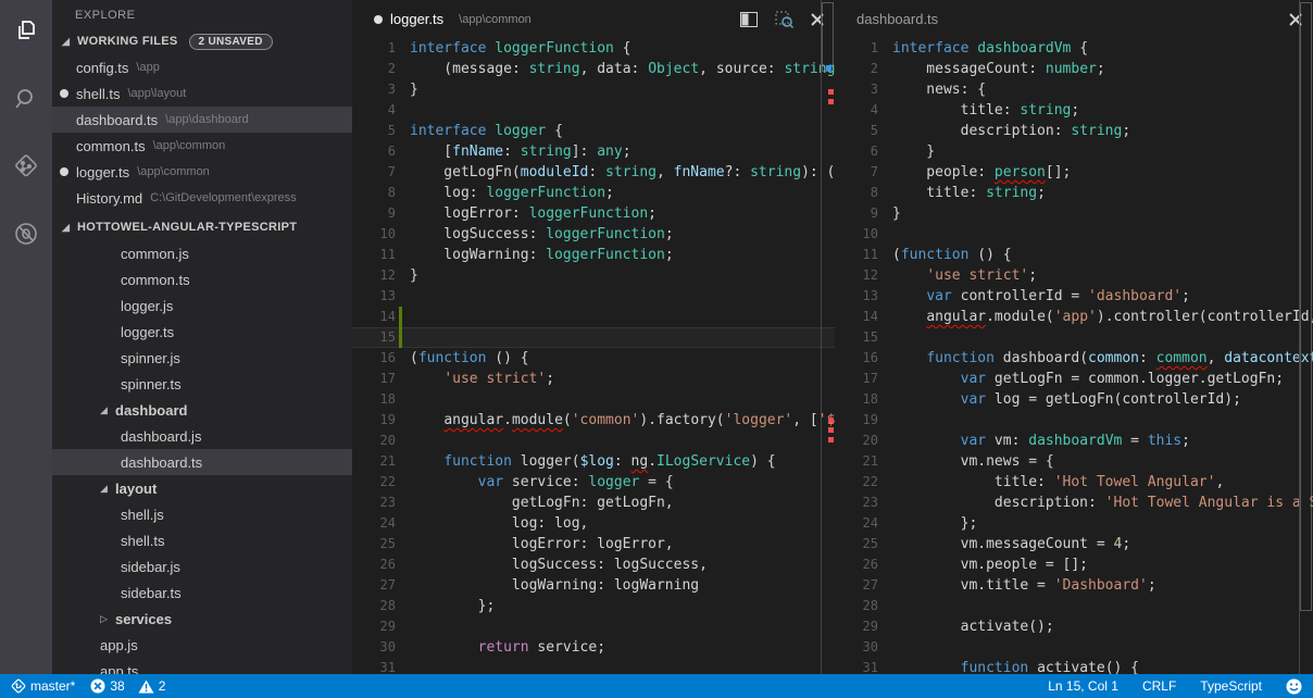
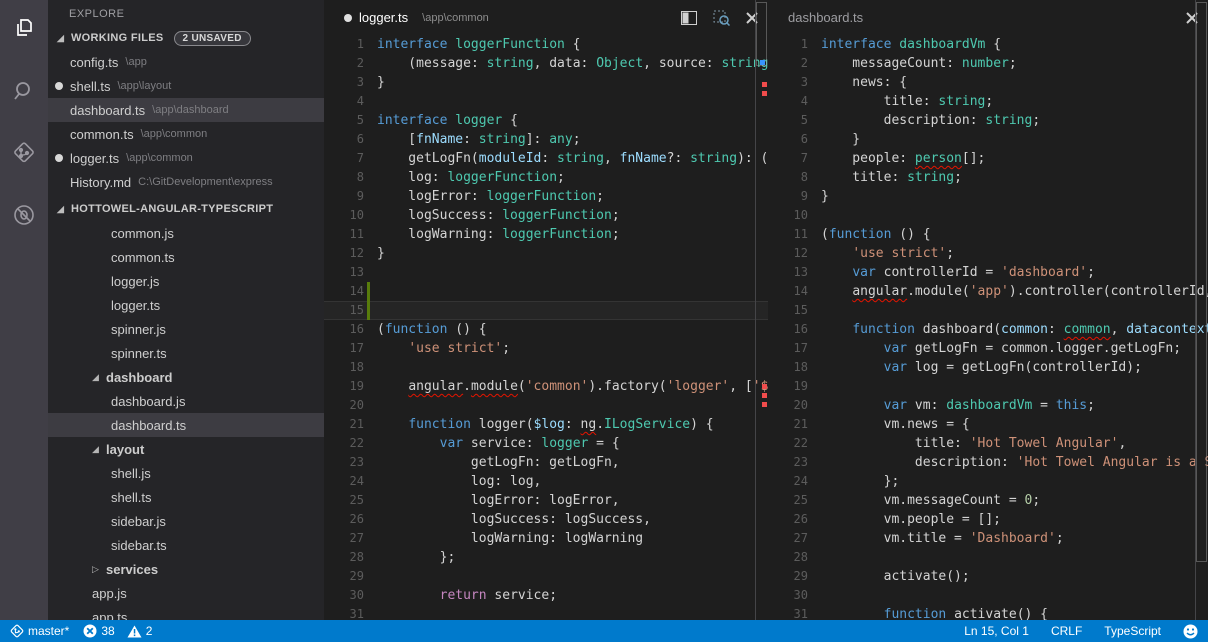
  EXPLORE
  ◢
  WORKING FILES
  2 UNSAVED
  config.ts
  \app
  shell.ts
  \app\layout
  dashboard.ts
  \app\dashboard
  common.ts
  \app\common
  logger.ts
  \app\common
  History.md
  C:\GitDevelopment\express
  ◢
  HOTTOWEL-ANGULAR-TYPESCRIPT
  common.js
  common.ts
  logger.js
  logger.ts
  spinner.js
  spinner.ts
  ◢
  dashboard
  dashboard.js
  dashboard.ts
  ◢
  layout
  shell.js
  shell.ts
  sidebar.js
  sidebar.ts
  ▷
  services
  app.js
  app.ts
  logger.ts
  \app\common
  1 interface loggerFunction {
  2 (message: string, data: Object, source: strin
  3 }
  4
  5 interface logger {
  6 [fnName: string]: any;
  7 getLogFn(moduleId: string, fnName?: string): (
  8 log: loggerFunction;
  9 logError: loggerFunction;
  10 logSuccess: loggerFunction;
  11 logWarning: loggerFunction;
  12 }
  13
  14
  15
  16 (function () {
  17 'use strict';
  18
  19 angular.module('common').factory('logger', ['
  20
  21 function logger($log: ng.ILogService) {
  22 var service: logger = {
  23 getLogFn: getLogFn,
  24 log: log,
  25 logError: logError,
  26 logSuccess: logSuccess,
  27 logWarning: logWarning
  28 };
  29
  30 return service;
  31
  dashboard.ts
  1 interface dashboardVm {
  2 messageCount: number;
  3 news: {
  4 title: string;
  5 description: string;
  6 }
  7 people: person[];
  8 title: string;
  9 }
  10
  11 (function () {
  12 'use strict';
  13 var controllerId = 'dashboard';
  14 angular.module('app').controller(controllerId
  15
  16 function dashboard(common: common, datacontex
  17 var getLogFn = common.logger.getLogFn;
  18 var log = getLogFn(controllerId);
  19
  20 var vm: dashboardVm = this;
  21 vm.news = {
  22 title: 'Hot Towel Angular',
  23 description: 'Hot Towel Angular is a
  24 };
- 25 vm.messageCount = 4;
+ 25 vm.messageCount = 0;
  26 vm.people = [];
  27 vm.title = 'Dashboard';
  28
  29 activate();
  30
  31 function activate() {
  master*
  38
  2
  Ln 15, Col 1
  CRLF
  TypeScript
